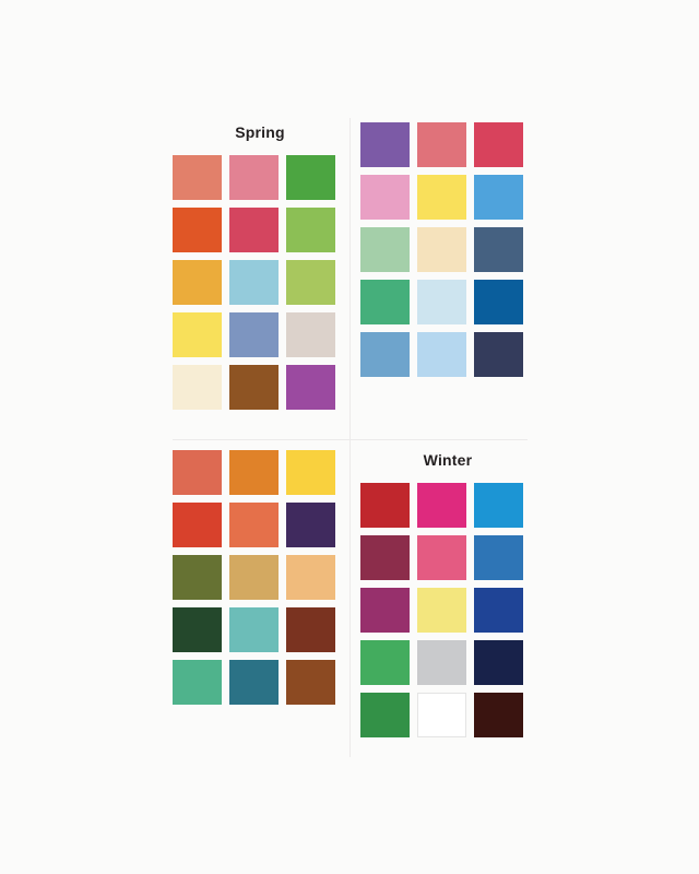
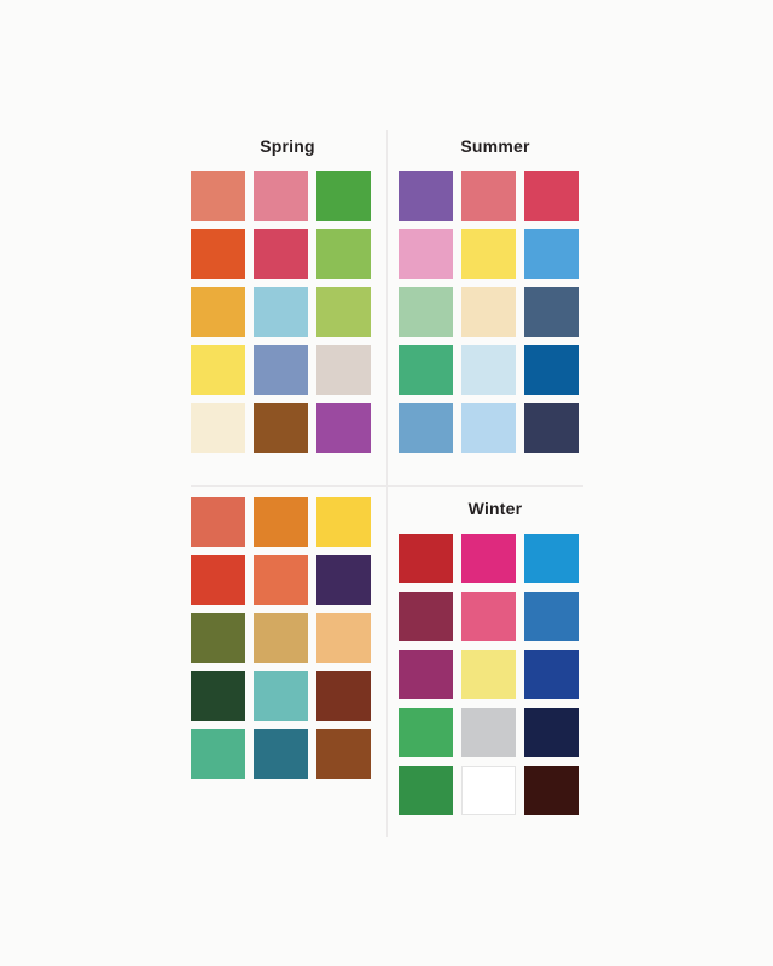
  Spring
+ Summer
  Winter
